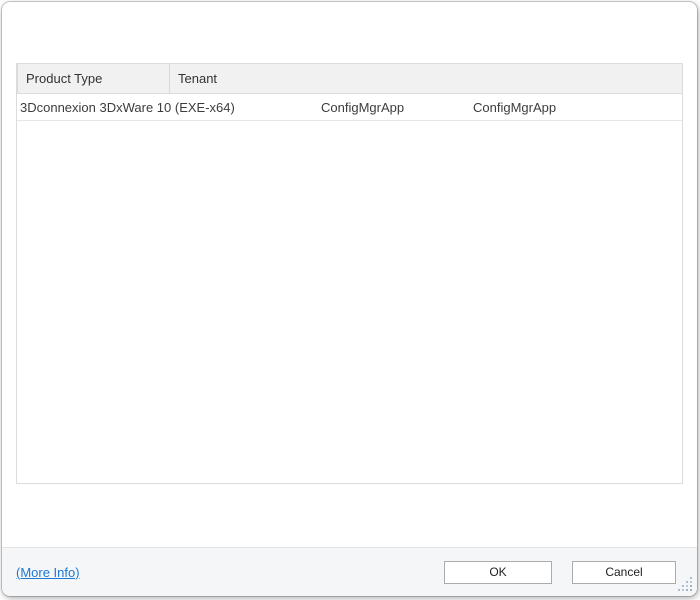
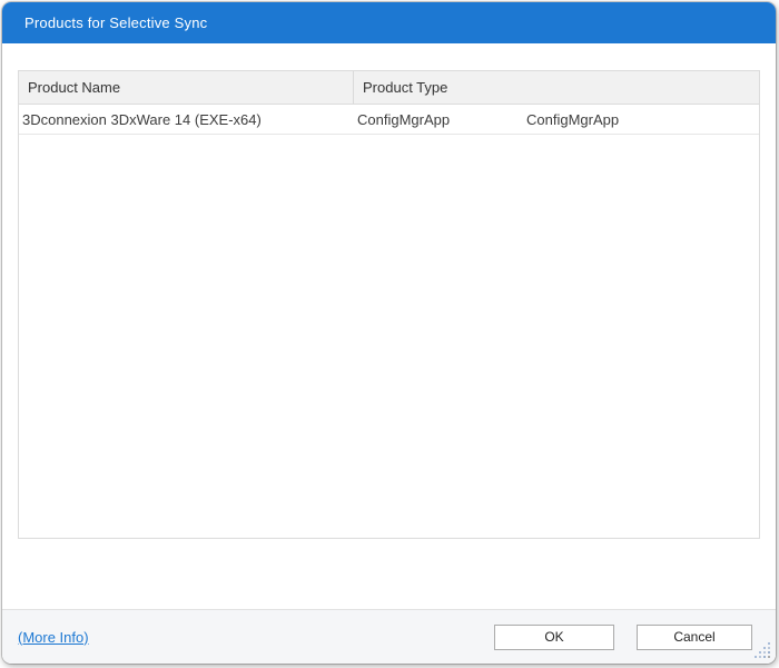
+ Products for Selective Sync
+ Product Name
  Product Type
- Tenant
- 3Dconnexion 3DxWare 10 (EXE-x64)
+ 3Dconnexion 3DxWare 14 (EXE-x64)
  ConfigMgrApp
  ConfigMgrApp
  (More Info)
  OK
  Cancel
